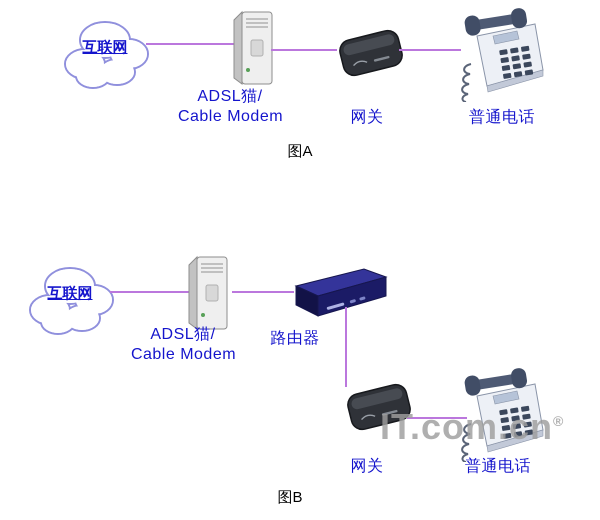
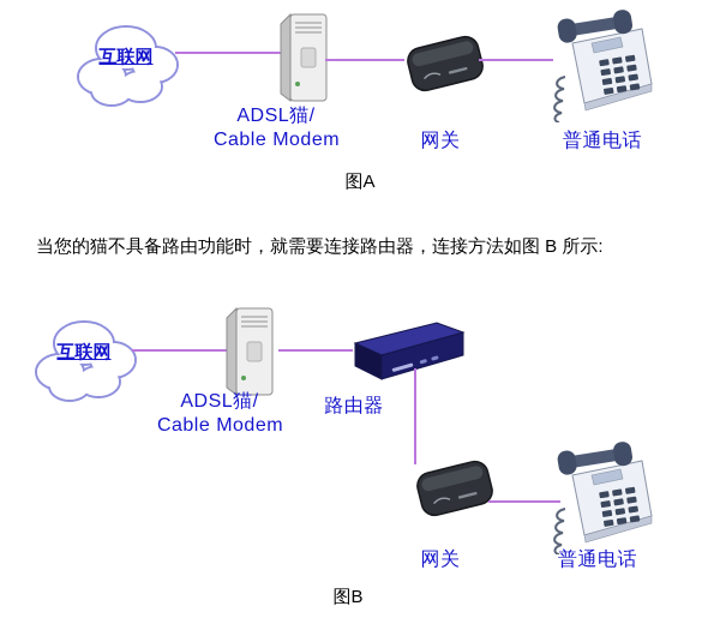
  互联网
  ADSL猫/
  Cable Modem
  网关
  普通电话
  图A
+ 当您的猫不具备路由功能时，就需要连接路由器，连接方法如图 B 所示:
  互联网
  ADSL猫/
  Cable Modem
  路由器
  网关
  普通电话
  图B
- IT.com.cn®
